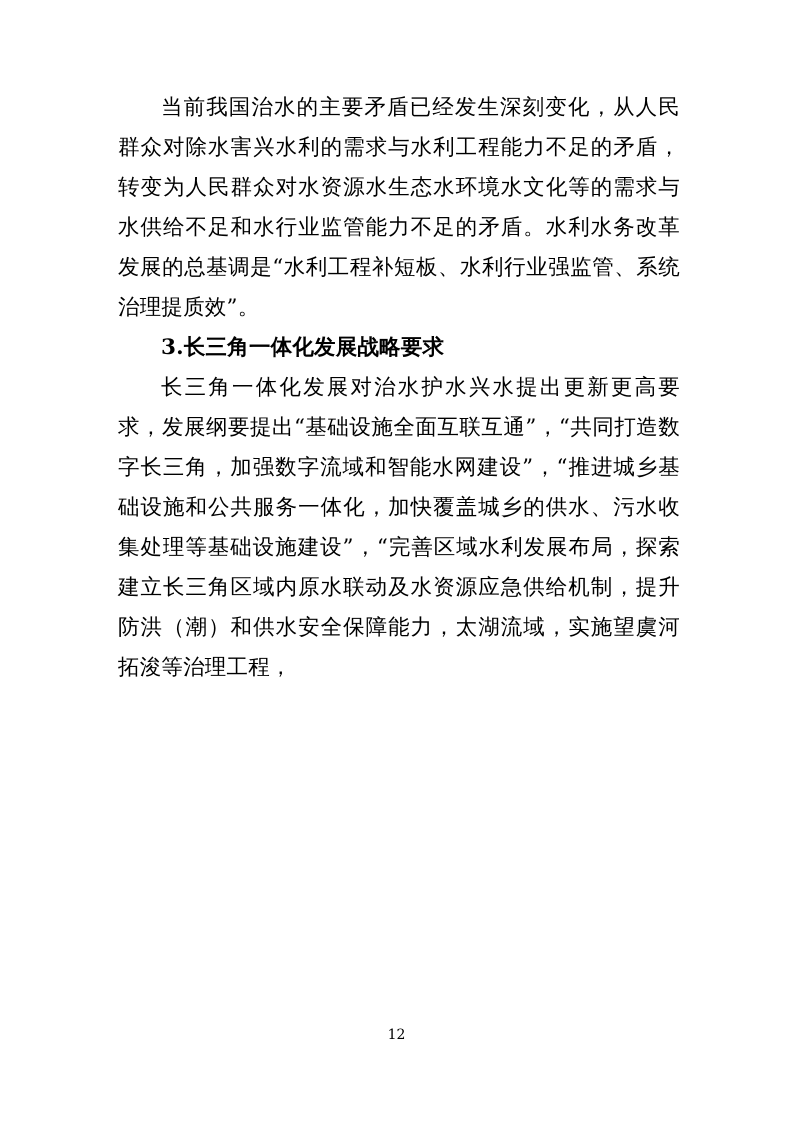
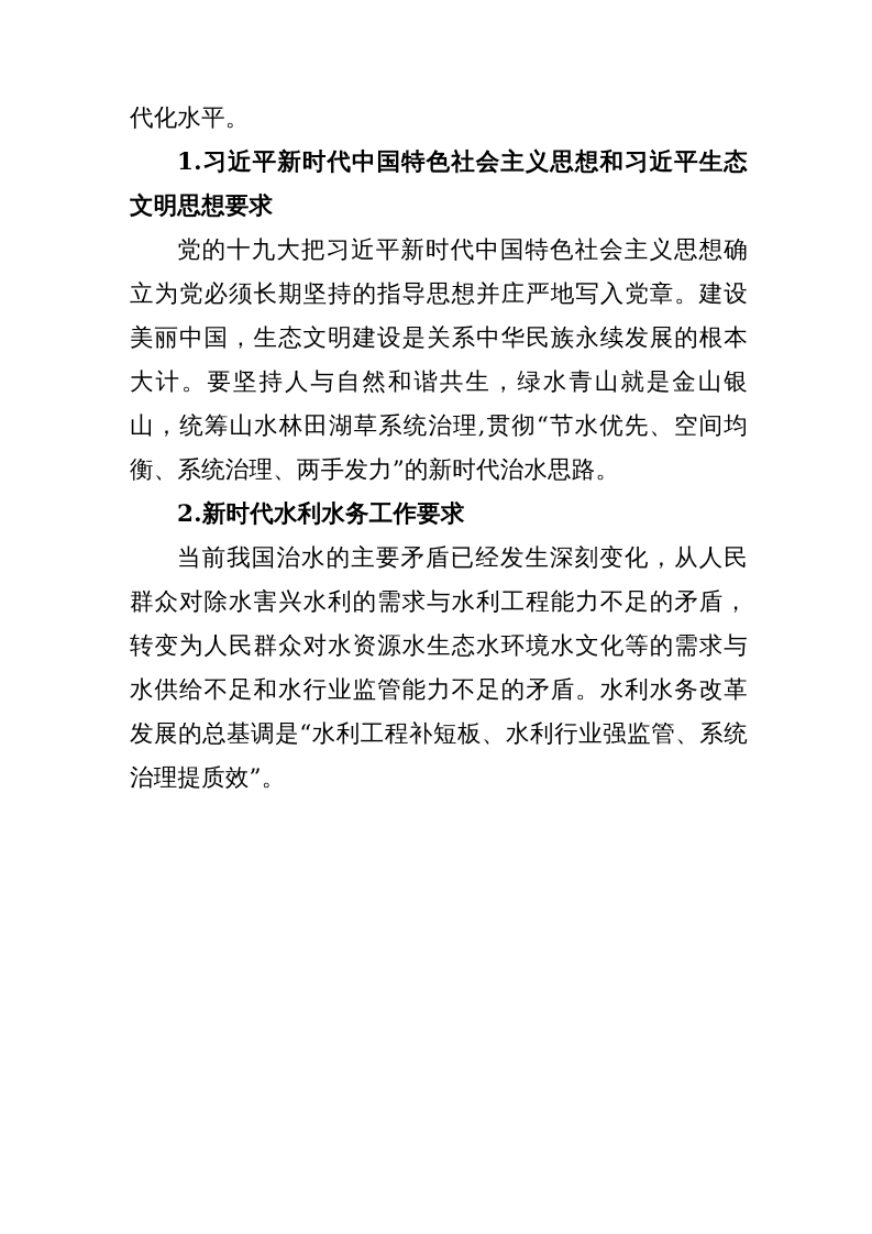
+ 代化水平。
+ 1.习近平新时代中国特色社会主义思想和习近平生态文明思想要求
+ 党的十九大把习近平新时代中国特色社会主义思想确立为党必须长期坚持的指导思想并庄严地写入党章。建设美丽中国，生态文明建设是关系中华民族永续发展的根本大计。要坚持人与自然和谐共生，绿水青山就是金山银山，统筹山水林田湖草系统治理,贯彻“节水优先、空间均衡、系统治理、两手发力”的新时代治水思路。
+ 2.新时代水利水务工作要求
  当前我国治水的主要矛盾已经发生深刻变化，从人民群众对除水害兴水利的需求与水利工程能力不足的矛盾，转变为人民群众对水资源水生态水环境水文化等的需求与水供给不足和水行业监管能力不足的矛盾。水利水务改革发展的总基调是“水利工程补短板、水利行业强监管、系统治理提质效”。
- 3.长三角一体化发展战略要求
- 长三角一体化发展对治水护水兴水提出更新更高要求，发展纲要提出“基础设施全面互联互通”，“共同打造数字长三角，加强数字流域和智能水网建设”，“推进城乡基础设施和公共服务一体化，加快覆盖城乡的供水、污水收集处理等基础设施建设”，“完善区域水利发展布局，探索建立长三角区域内原水联动及水资源应急供给机制，提升防洪（潮）和供水安全保障能力，太湖流域，实施望虞河拓浚等治理工程，
- 12
